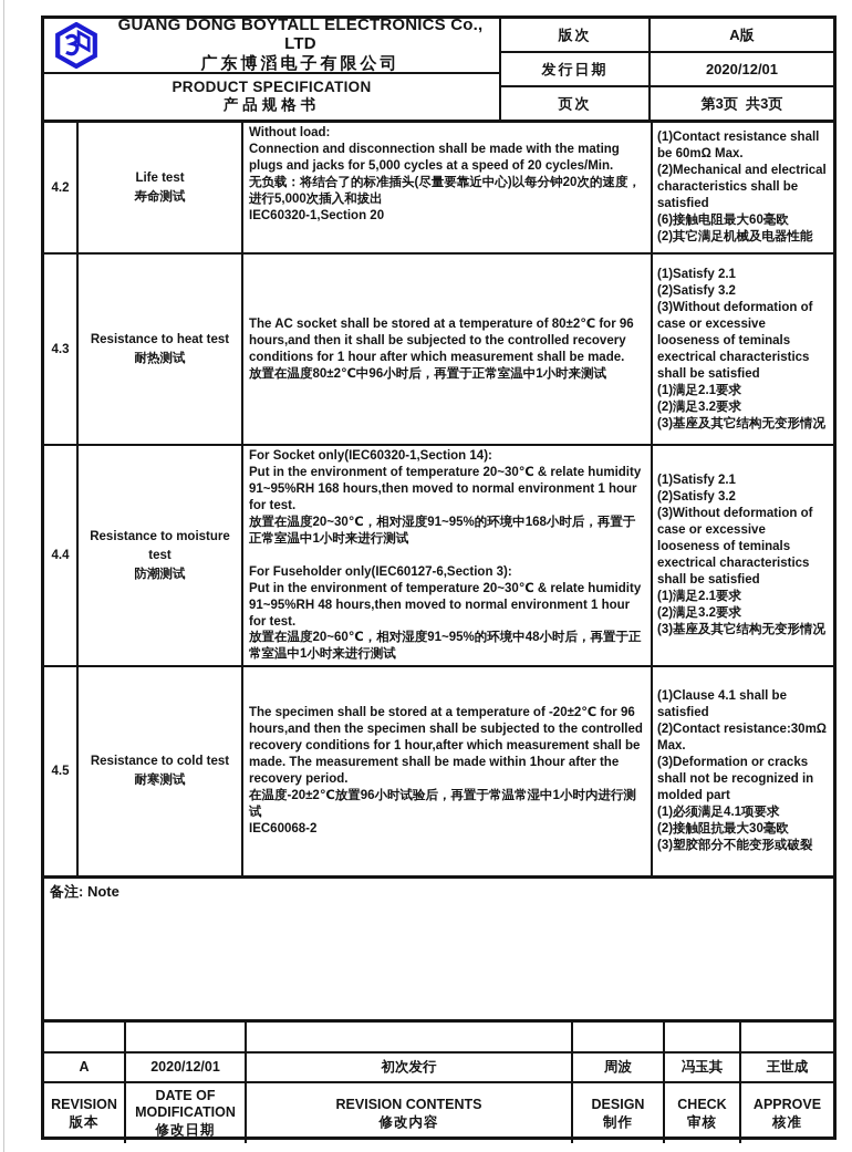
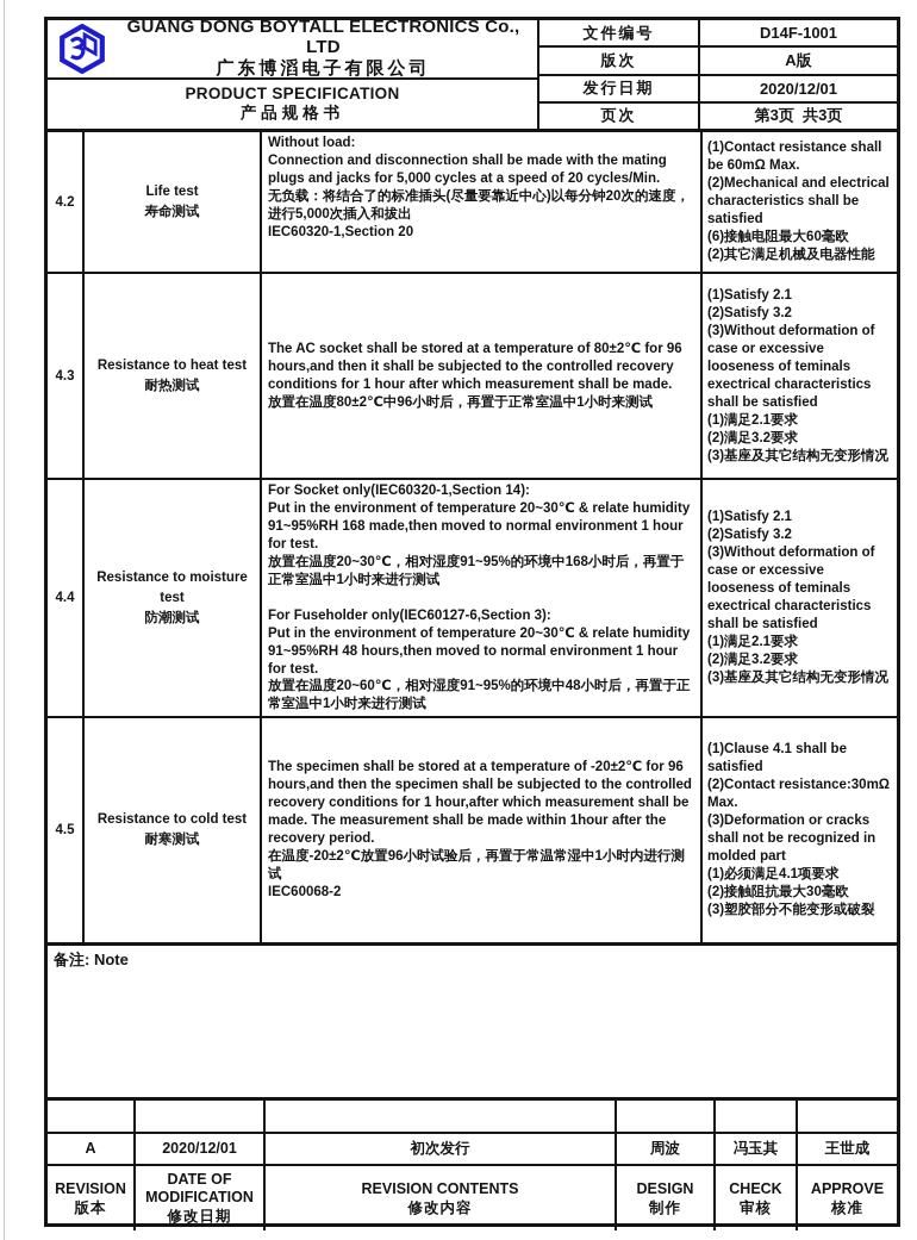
  GUANG DONG BOYTALL ELECTRONICS Co., LTD
  广东博滔电子有限公司
  PRODUCT SPECIFICATION
  产品规格书
+ 文件编号
+ D14F-1001
  版次
  A版
  发行日期
  2020/12/01
  页次
  第3页 共3页
  4.2
  Life test
  寿命测试
  Without load:
  Connection and disconnection shall be made with the mating plugs and jacks for 5,000 cycles at a speed of 20 cycles/Min.
  无负载：将结合了的标准插头(尽量要靠近中心)以每分钟20次的速度，进行5,000次插入和拔出
  IEC60320-1,Section 20
  (1)Contact resistance shall be 60mΩ Max.
  (2)Mechanical and electrical characteristics shall be satisfied
  (6)接触电阻最大60毫欧
  (2)其它满足机械及电器性能
  4.3
  Resistance to heat test
  耐热测试
  The AC socket shall be stored at a temperature of 80±2℃ for 96 hours,and then it shall be subjected to the controlled recovery conditions for 1 hour after which measurement shall be made.
  放置在温度80±2℃中96小时后，再置于正常室温中1小时来测试
  (1)Satisfy 2.1
  (2)Satisfy 3.2
  (3)Without deformation of case or excessive looseness of teminals exectrical characteristics shall be satisfied
  (1)满足2.1要求
  (2)满足3.2要求
  (3)基座及其它结构无变形情况
  4.4
  Resistance to moisture test
  防潮测试
  For Socket only(IEC60320-1,Section 14):
- Put in the environment of temperature 20~30℃ & relate humidity 91~95%RH 168 hours,then moved to normal environment 1 hour for test.
+ Put in the environment of temperature 20~30℃ & relate humidity 91~95%RH 168 made,then moved to normal environment 1 hour for test.
  放置在温度20~30℃，相对湿度91~95%的环境中168小时后，再置于正常室温中1小时来进行测试
  For Fuseholder only(IEC60127-6,Section 3):
  Put in the environment of temperature 20~30℃ & relate humidity 91~95%RH 48 hours,then moved to normal environment 1 hour for test.
  放置在温度20~60℃，相对湿度91~95%的环境中48小时后，再置于正常室温中1小时来进行测试
  (1)Satisfy 2.1
  (2)Satisfy 3.2
  (3)Without deformation of case or excessive looseness of teminals exectrical characteristics shall be satisfied
  (1)满足2.1要求
  (2)满足3.2要求
  (3)基座及其它结构无变形情况
  4.5
  Resistance to cold test
  耐寒测试
  The specimen shall be stored at a temperature of -20±2℃ for 96 hours,and then the specimen shall be subjected to the controlled recovery conditions for 1 hour,after which measurement shall be made. The measurement shall be made within 1hour after the recovery period.
  在温度-20±2℃放置96小时试验后，再置于常温常湿中1小时内进行测试
  IEC60068-2
  (1)Clause 4.1 shall be satisfied
  (2)Contact resistance:30mΩ Max.
  (3)Deformation or cracks shall not be recognized in molded part
  (1)必须满足4.1项要求
  (2)接触阻抗最大30毫欧
  (3)塑胶部分不能变形或破裂
  备注: Note
  A
  2020/12/01
  初次发行
  周波
  冯玉其
  王世成
  REVISION
  版本
  DATE OF MODIFICATION
  修改日期
  REVISION CONTENTS
  修改内容
  DESIGN
  制作
  CHECK
  审核
  APPROVE
  核准
